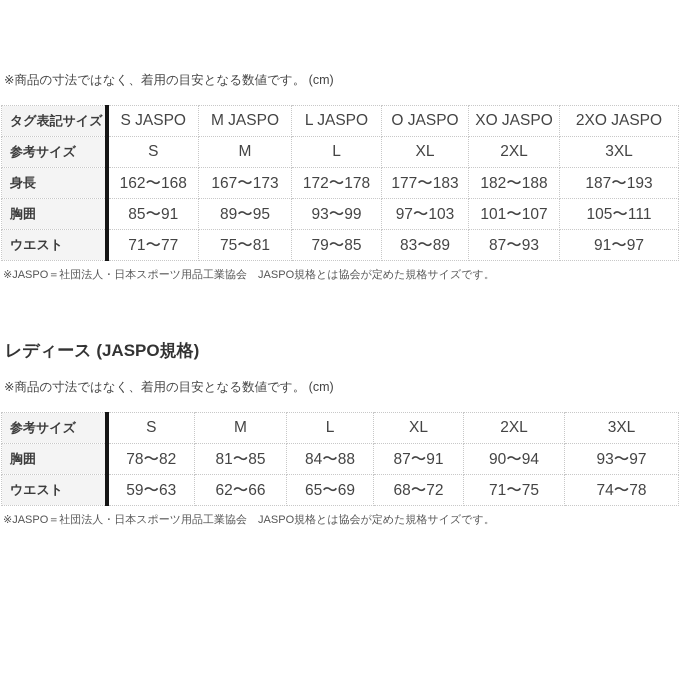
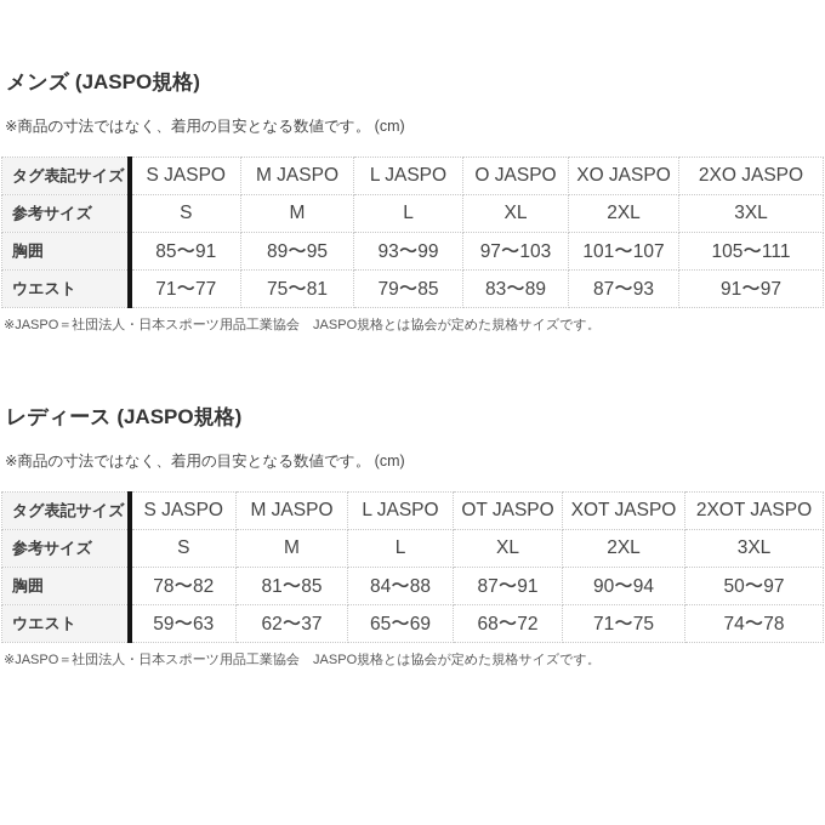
+ メンズ (JASPO規格)
  ※商品の寸法ではなく、着用の目安となる数値です。 (cm)
  タグ表記サイズ	S JASPO	M JASPO	L JASPO	O JASPO	XO JASPO	2XO JASPO
  参考サイズ	S	M	L	XL	2XL	3XL
- 身長	162〜168	167〜173	172〜178	177〜183	182〜188	187〜193
  胸囲	85〜91	89〜95	93〜99	97〜103	101〜107	105〜111
  ウエスト	71〜77	75〜81	79〜85	83〜89	87〜93	91〜97
  ※JASPO＝社団法人・日本スポーツ用品工業協会 JASPO規格とは協会が定めた規格サイズです。
  レディース (JASPO規格)
  ※商品の寸法ではなく、着用の目安となる数値です。 (cm)
+ タグ表記サイズ	S JASPO	M JASPO	L JASPO	OT JASPO	XOT JASPO	2XOT JASPO
  参考サイズ	S	M	L	XL	2XL	3XL
- 胸囲	78〜82	81〜85	84〜88	87〜91	90〜94	93〜97
+ 胸囲	78〜82	81〜85	84〜88	87〜91	90〜94	50〜97
- ウエスト	59〜63	62〜66	65〜69	68〜72	71〜75	74〜78
+ ウエスト	59〜63	62〜37	65〜69	68〜72	71〜75	74〜78
  ※JASPO＝社団法人・日本スポーツ用品工業協会 JASPO規格とは協会が定めた規格サイズです。
